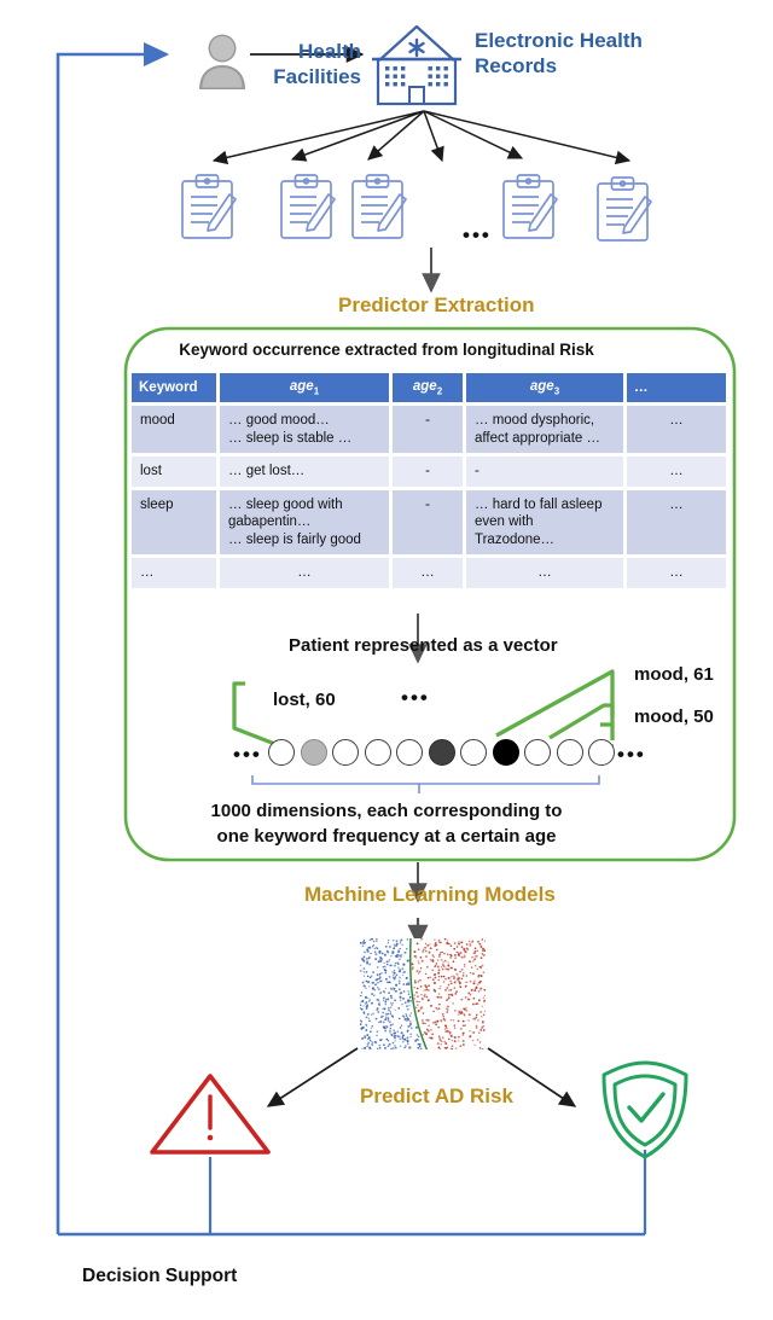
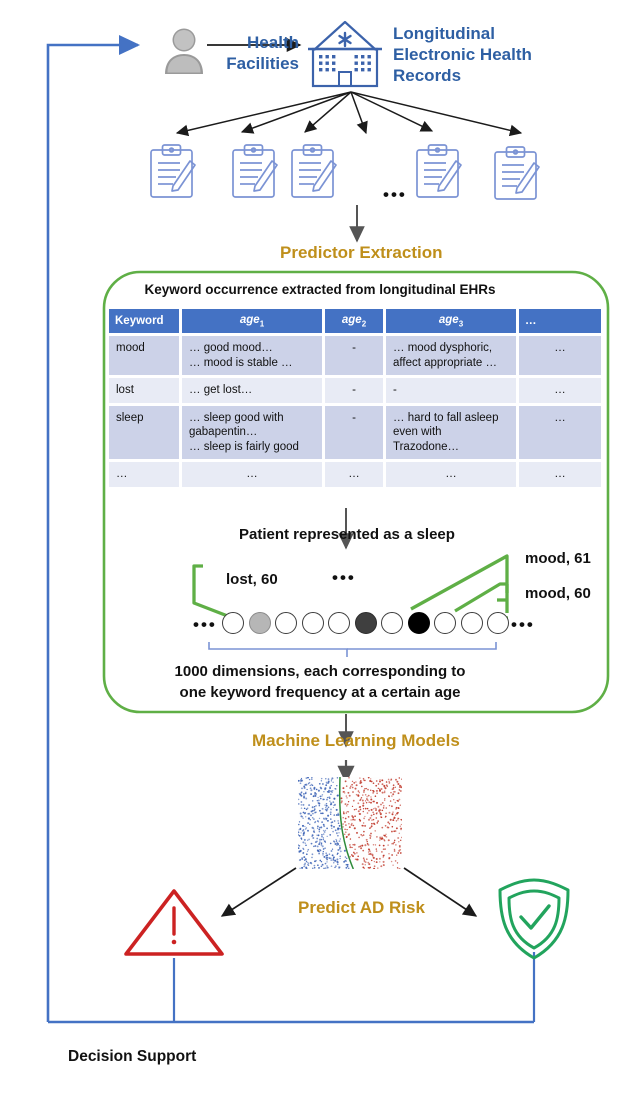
  Health
  Facilities
+ Longitudinal
  Electronic Health
  Records
  •••
  Predictor Extraction
- Keyword occurrence extracted from longitudinal Risk
+ Keyword occurrence extracted from longitudinal EHRs
  Keyword	age1	age2	age3	…
- mood	… good mood…… sleep is stable …	-	… mood dysphoric,affect appropriate …	…
+ mood	… good mood…… mood is stable …	-	… mood dysphoric,affect appropriate …	…
  lost	… get lost…	-	-	…
  sleep	… sleep good withgabapentin…… sleep is fairly good	-	… hard to fall asleepeven withTrazodone…	…
  …	…	…	…	…
- Patient represented as a vector
+ Patient represented as a sleep
  lost, 60
  •••
  mood, 61
- mood, 50
+ mood, 60
  •••
  •••
  1000 dimensions, each corresponding to
  one keyword frequency at a certain age
  Machine Learning Models
  Predict AD Risk
  Decision Support
